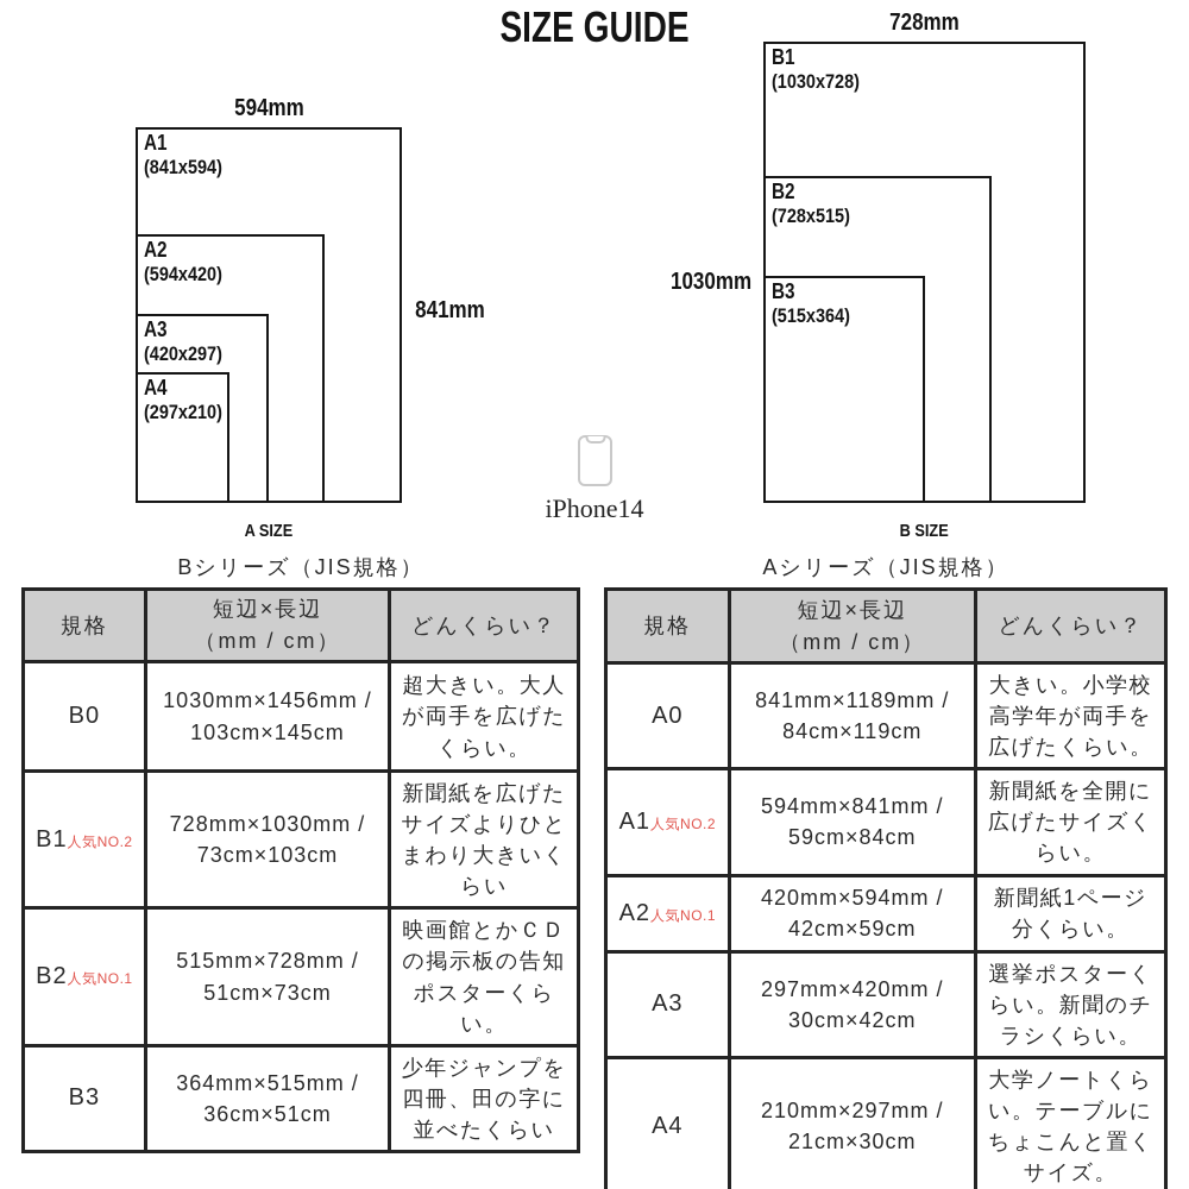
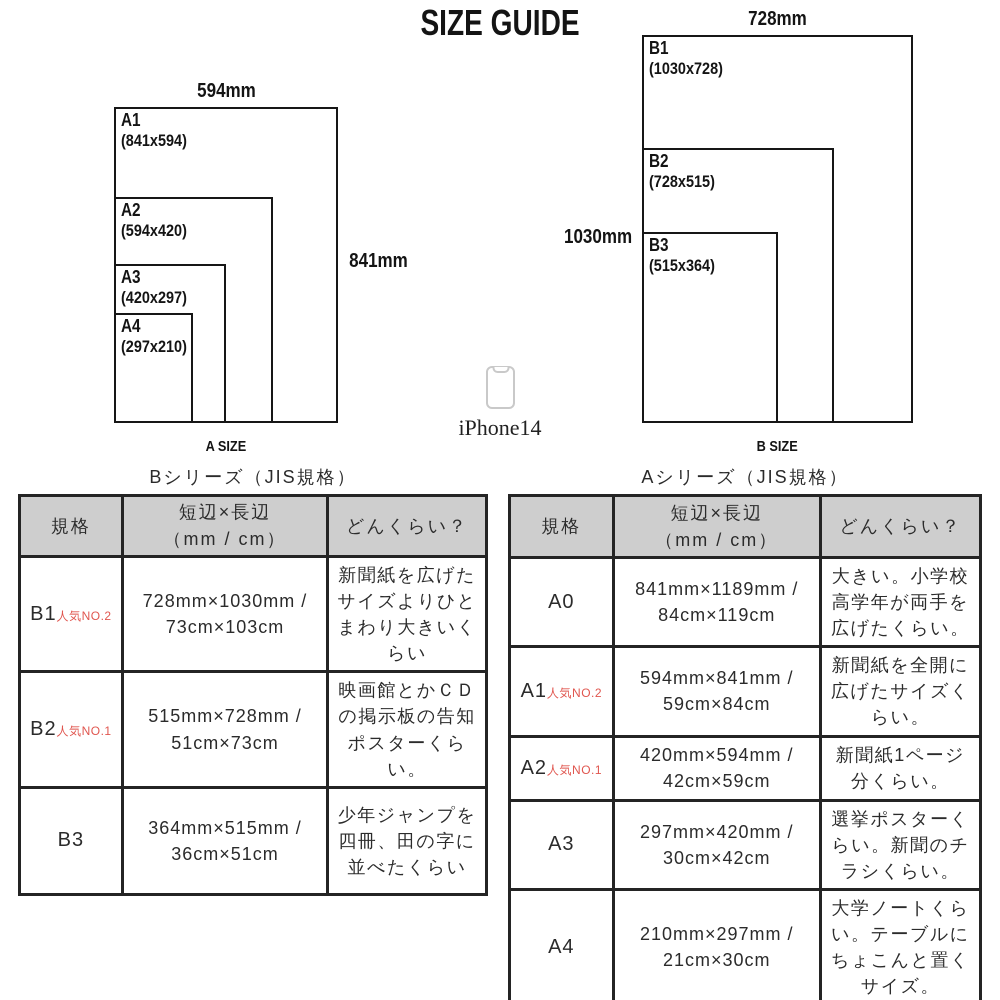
  SIZE GUIDE
  594mm
  841mm
  A1
  (841x594)
  A2
  (594x420)
  A3
  (420x297)
  A4
  (297x210)
  A SIZE
  728mm
  1030mm
  B1
  (1030x728)
  B2
  (728x515)
  B3
  (515x364)
  B SIZE
  iPhone14
  Bシリーズ（JIS規格）
  規格	短辺×長辺 （mm / cm）	どんくらい？
- B0	1030mm×1456mm / 103cm×145cm	超大きい。大人が両手を広げたくらい。
  B1人気NO.2	728mm×1030mm / 73cm×103cm	新聞紙を広げたサイズよりひとまわり大きいくらい
  B2人気NO.1	515mm×728mm / 51cm×73cm	映画館とかＣＤの掲示板の告知ポスターくらい。
  B3	364mm×515mm / 36cm×51cm	少年ジャンプを四冊、田の字に並べたくらい
  Aシリーズ（JIS規格）
  規格	短辺×長辺 （mm / cm）	どんくらい？
  A0	841mm×1189mm / 84cm×119cm	大きい。小学校高学年が両手を広げたくらい。
  A1人気NO.2	594mm×841mm / 59cm×84cm	新聞紙を全開に広げたサイズくらい。
  A2人気NO.1	420mm×594mm / 42cm×59cm	新聞紙1ページ分くらい。
  A3	297mm×420mm / 30cm×42cm	選挙ポスターくらい。新聞のチラシくらい。
  A4	210mm×297mm / 21cm×30cm	大学ノートくらい。テーブルにちょこんと置くサイズ。
